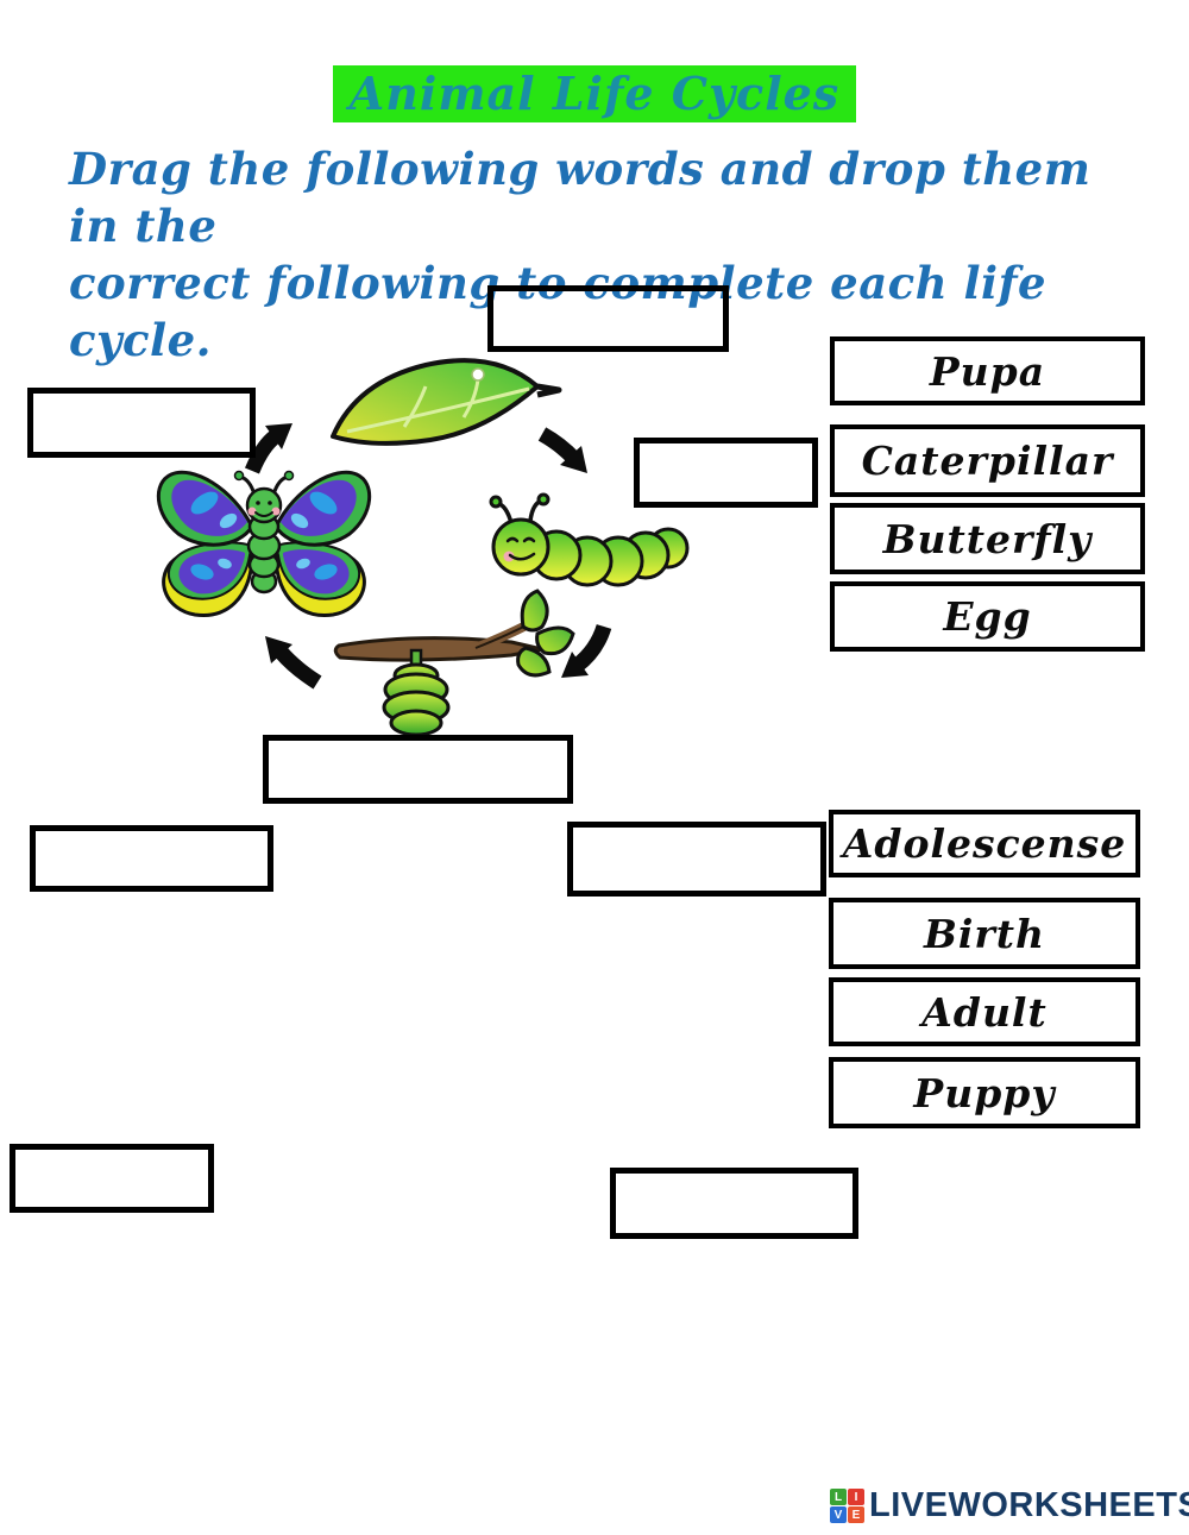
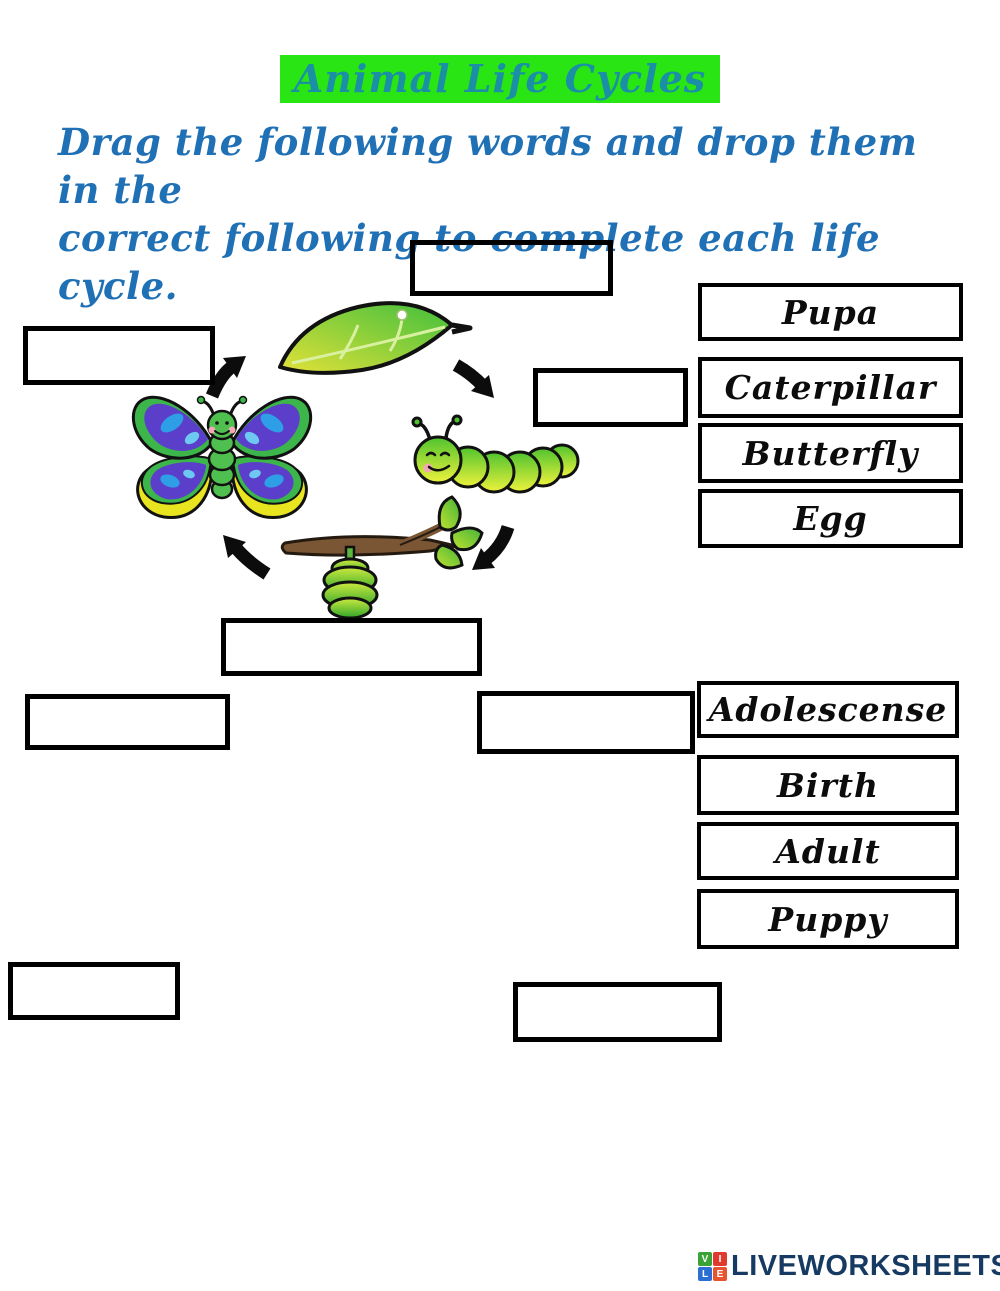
  Animal Life Cycles
  Drag the following words and drop them in the
  correct following to complete each life cycle.
  Pupa
  Caterpillar
  Butterfly
  Egg
  Adolescense
  Birth
  Adult
  Puppy
- L
+ V
  I
- V
+ L
  E
  LIVEWORKSHEET
